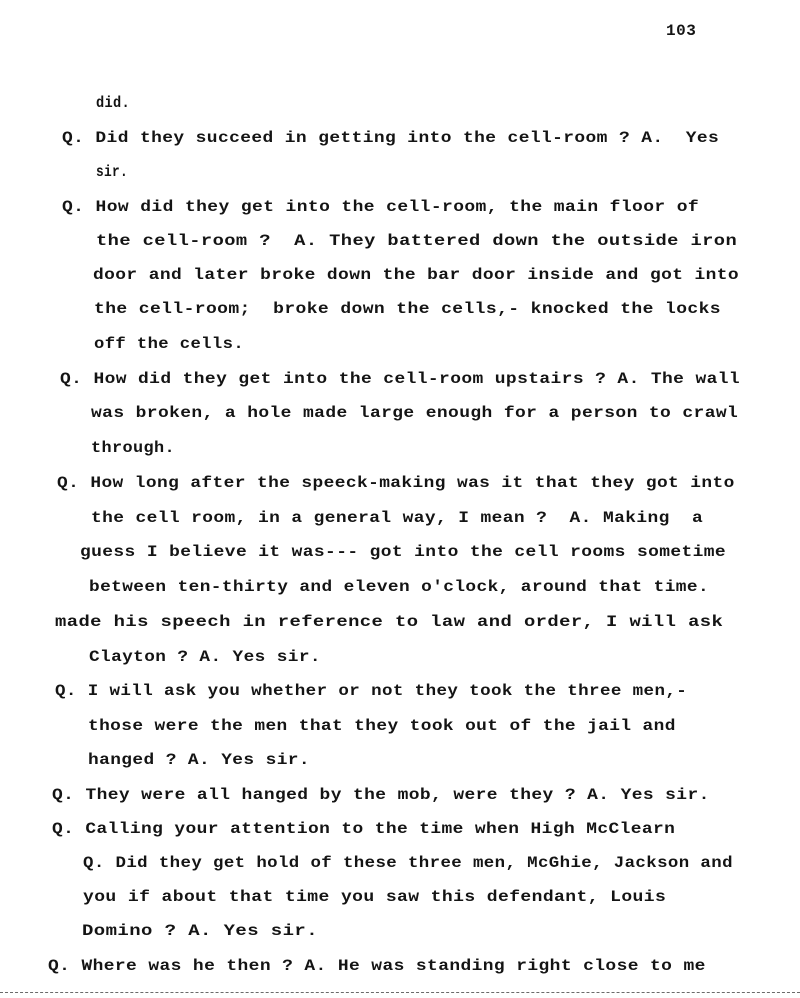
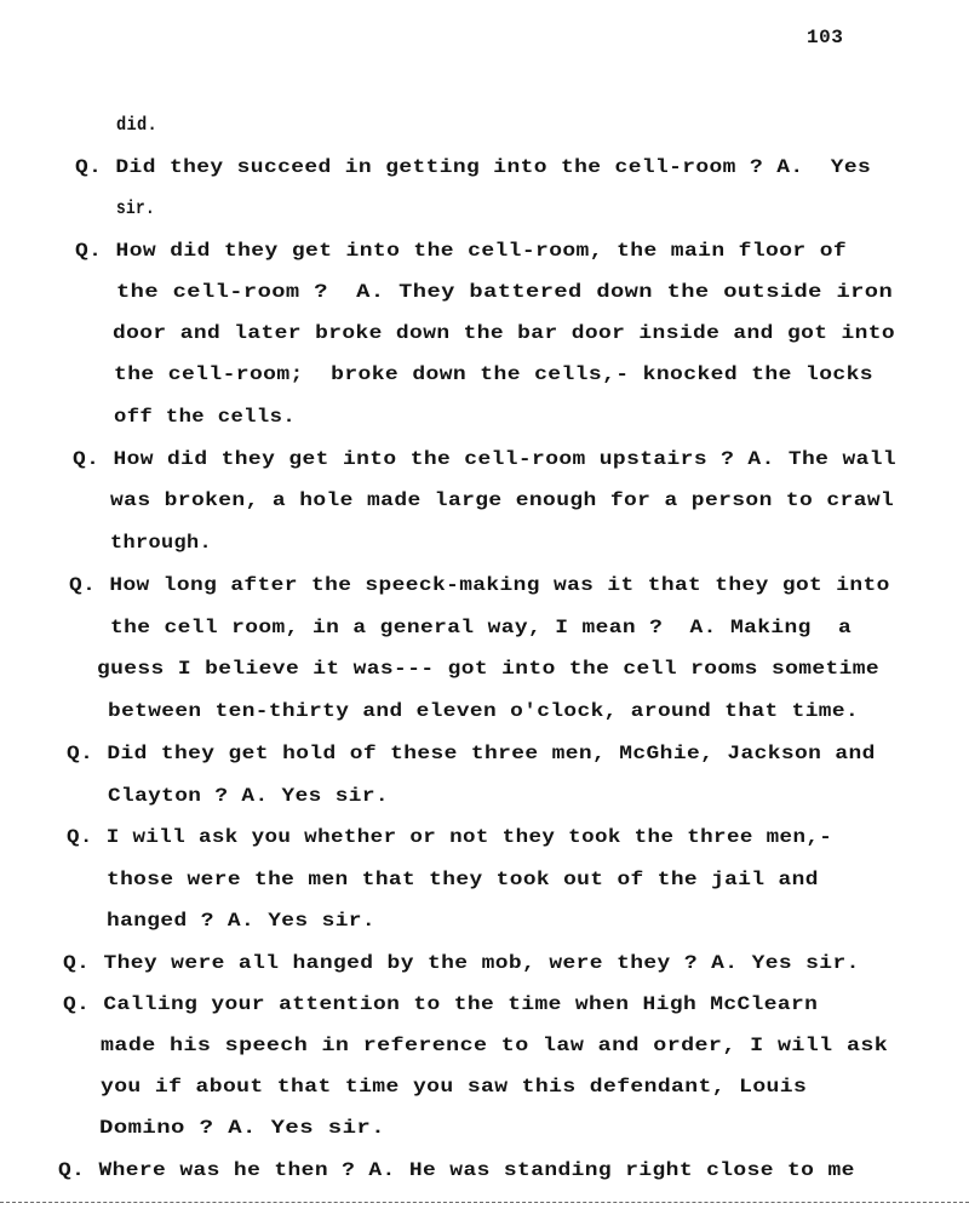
  103
  did.
  Q. Did they succeed in getting into the cell-room ? A. Yes
  sir.
  Q. How did they get into the cell-room, the main floor of
  the cell-room ? A. They battered down the outside iron
  door and later broke down the bar door inside and got into
  the cell-room; broke down the cells,- knocked the locks
  off the cells.
  Q. How did they get into the cell-room upstairs ? A. The wall
  was broken, a hole made large enough for a person to crawl
  through.
  Q. How long after the speeck-making was it that they got into
  the cell room, in a general way, I mean ? A. Making a
  guess I believe it was--- got into the cell rooms sometime
  between ten-thirty and eleven o'clock, around that time.
- made his speech in reference to law and order, I will ask
+ Q. Did they get hold of these three men, McGhie, Jackson and
  Clayton ? A. Yes sir.
  Q. I will ask you whether or not they took the three men,-
  those were the men that they took out of the jail and
  hanged ? A. Yes sir.
  Q. They were all hanged by the mob, were they ? A. Yes sir.
  Q. Calling your attention to the time when High McClearn
- Q. Did they get hold of these three men, McGhie, Jackson and
+ made his speech in reference to law and order, I will ask
  you if about that time you saw this defendant, Louis
  Domino ? A. Yes sir.
  Q. Where was he then ? A. He was standing right close to me
